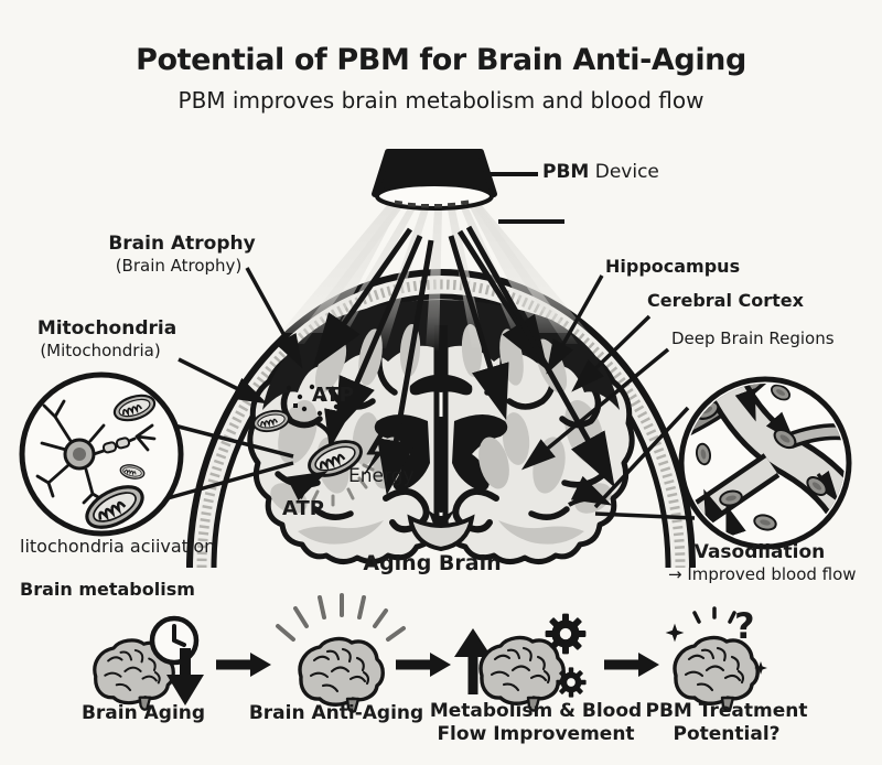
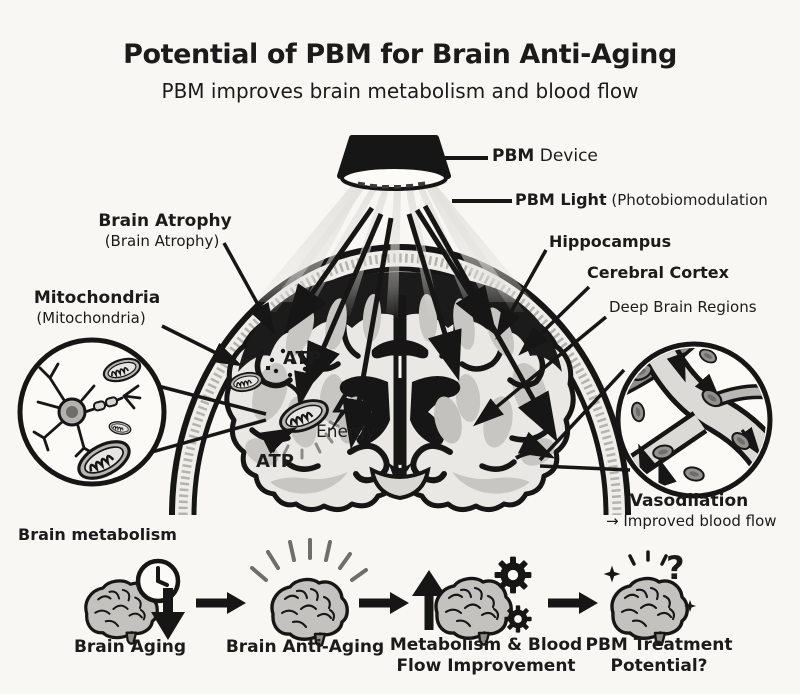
  Potential of PBM for Brain Anti-Aging
  PBM improves brain metabolism and blood flow
  PBM Device
+ PBM Light (Photobiomodulation
  Brain Atrophy
  (Brain Atrophy)
  Mitochondria
  (Mitochondria)
  Hippocampus
  Cerebral Cortex
  Deep Brain Regions
  ATP
  Energy
  ATP
- Aging Brain
- litochondria aciivation
  Brain metabolism
  Vasodilation
  → Improved blood flow
  Brain Aging
  Brain Anti-Aging
  Metabolism & Blood
  Flow Improvement
  PBM Treatment
  Potential?
  ?
